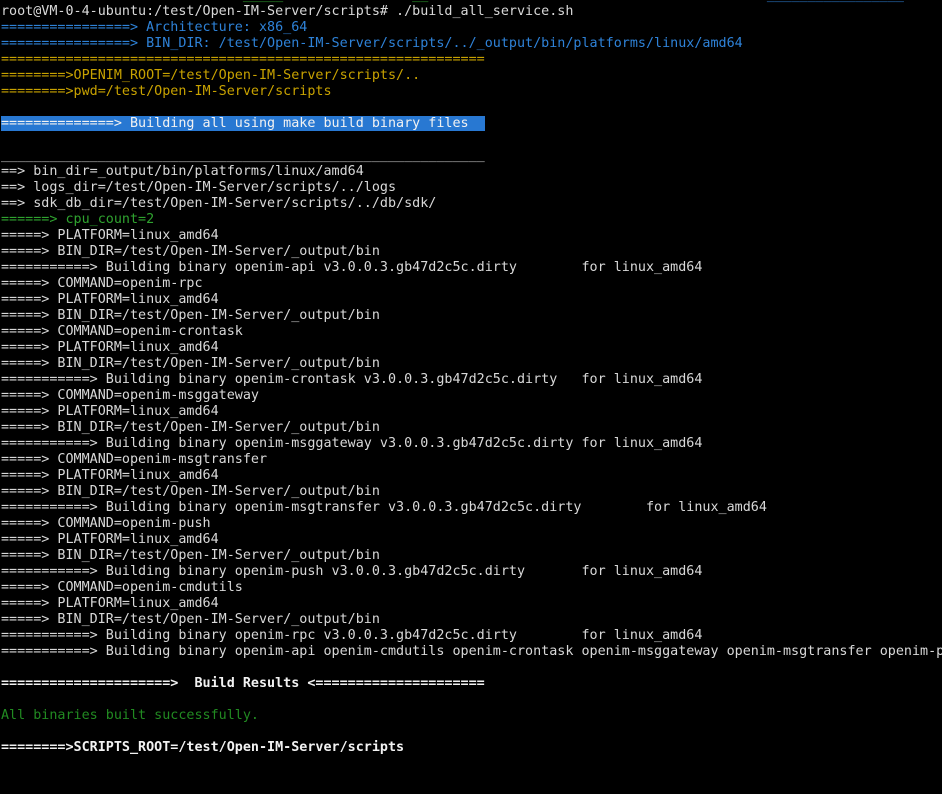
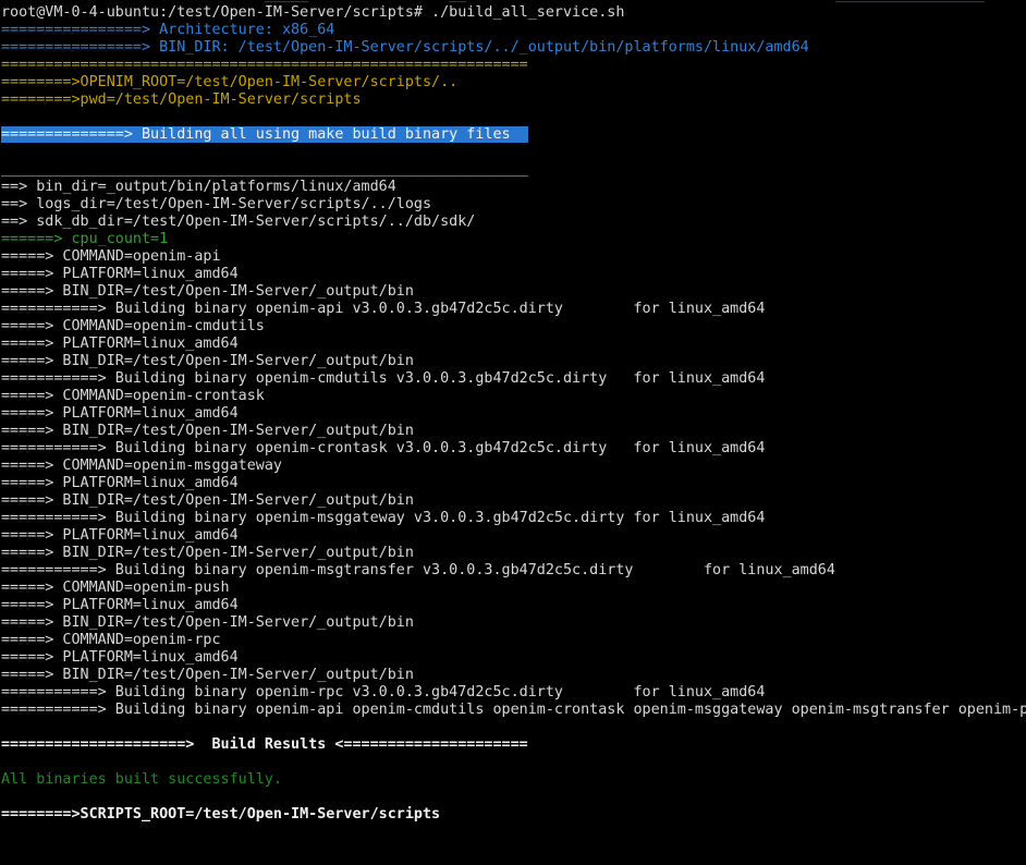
  root@VM-0-4-ubuntu:/test/Open-IM-Server/scripts# ./build_all_service.sh
  ================> Architecture: x86_64
  ================> BIN_DIR: /test/Open-IM-Server/scripts/../_output/bin/platforms/linux/amd64
  ============================================================
  ========>OPENIM_ROOT=/test/Open-IM-Server/scripts/..
  ========>pwd=/test/Open-IM-Server/scripts
  ==============> Building all using make build binary files
  ____________________________________________________________
  ==> bin_dir=_output/bin/platforms/linux/amd64
  ==> logs_dir=/test/Open-IM-Server/scripts/../logs
  ==> sdk_db_dir=/test/Open-IM-Server/scripts/../db/sdk/
- ======> cpu_count=2
+ ======> cpu_count=1
+ =====> COMMAND=openim-api
  =====> PLATFORM=linux_amd64
  =====> BIN_DIR=/test/Open-IM-Server/_output/bin
  ===========> Building binary openim-api v3.0.0.3.gb47d2c5c.dirty for linux_amd64
- =====> COMMAND=openim-rpc
+ =====> COMMAND=openim-cmdutils
  =====> PLATFORM=linux_amd64
  =====> BIN_DIR=/test/Open-IM-Server/_output/bin
+ ===========> Building binary openim-cmdutils v3.0.0.3.gb47d2c5c.dirty for linux_amd64
  =====> COMMAND=openim-crontask
  =====> PLATFORM=linux_amd64
  =====> BIN_DIR=/test/Open-IM-Server/_output/bin
  ===========> Building binary openim-crontask v3.0.0.3.gb47d2c5c.dirty for linux_amd64
  =====> COMMAND=openim-msggateway
  =====> PLATFORM=linux_amd64
  =====> BIN_DIR=/test/Open-IM-Server/_output/bin
  ===========> Building binary openim-msggateway v3.0.0.3.gb47d2c5c.dirty for linux_amd64
- =====> COMMAND=openim-msgtransfer
  =====> PLATFORM=linux_amd64
  =====> BIN_DIR=/test/Open-IM-Server/_output/bin
  ===========> Building binary openim-msgtransfer v3.0.0.3.gb47d2c5c.dirty for linux_amd64
  =====> COMMAND=openim-push
  =====> PLATFORM=linux_amd64
  =====> BIN_DIR=/test/Open-IM-Server/_output/bin
- ===========> Building binary openim-push v3.0.0.3.gb47d2c5c.dirty for linux_amd64
- =====> COMMAND=openim-cmdutils
+ =====> COMMAND=openim-rpc
  =====> PLATFORM=linux_amd64
  =====> BIN_DIR=/test/Open-IM-Server/_output/bin
  ===========> Building binary openim-rpc v3.0.0.3.gb47d2c5c.dirty for linux_amd64
  ===========> Building binary openim-api openim-cmdutils openim-crontask openim-msggateway openim-msgtransfer openim-p
  =====================> Build Results <=====================
  All binaries built successfully.
  ========>SCRIPTS_ROOT=/test/Open-IM-Server/scripts
